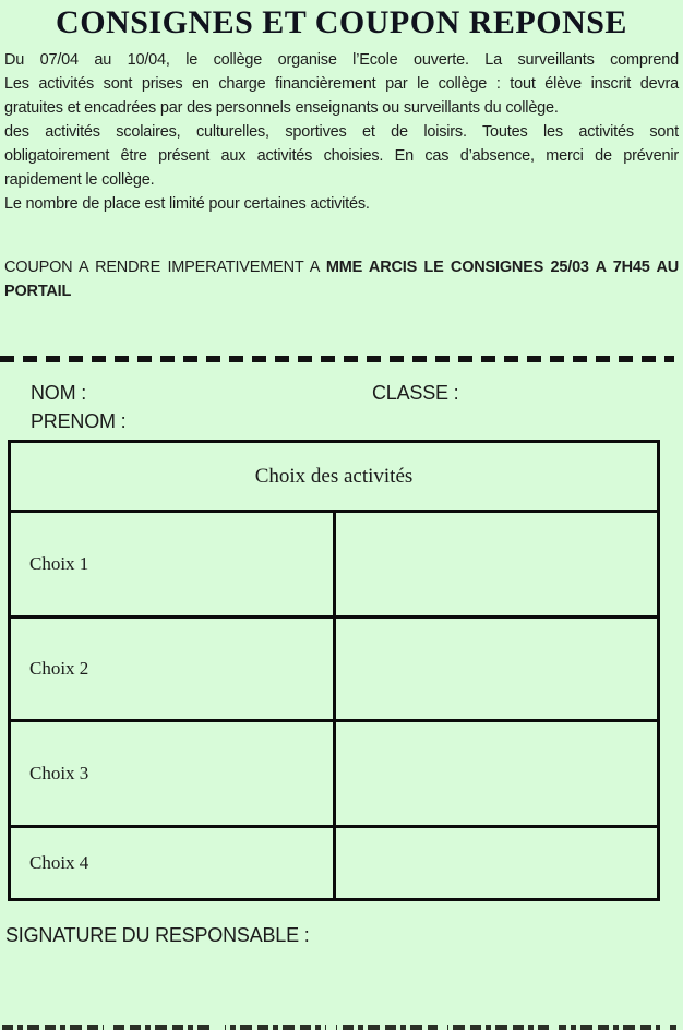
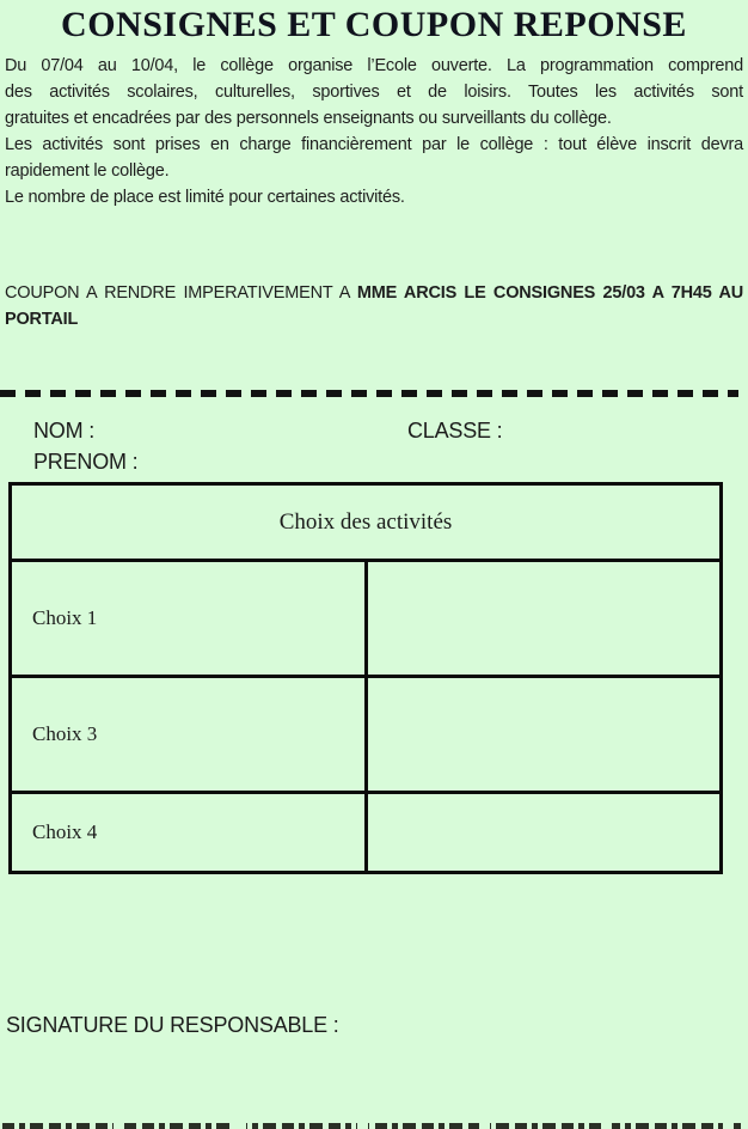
  CONSIGNES ET COUPON REPONSE
- Du 07/04 au 10/04, le collège organise l’Ecole ouverte. La surveillants comprend
+ Du 07/04 au 10/04, le collège organise l’Ecole ouverte. La programmation comprend
- Les activités sont prises en charge financièrement par le collège : tout élève inscrit devra
+ des activités scolaires, culturelles, sportives et de loisirs. Toutes les activités sont
  gratuites et encadrées par des personnels enseignants ou surveillants du collège.
- des activités scolaires, culturelles, sportives et de loisirs. Toutes les activités sont
+ Les activités sont prises en charge financièrement par le collège : tout élève inscrit devra
- obligatoirement être présent aux activités choisies. En cas d’absence, merci de prévenir
  rapidement le collège.
  Le nombre de place est limité pour certaines activités.
  COUPON A RENDRE IMPERATIVEMENT A MME ARCIS LE CONSIGNES 25/03 A 7H45 AU PORTAIL
  NOM :
  CLASSE :
  PRENOM :
  Choix des activités
  Choix 1
- Choix 2
  Choix 3
  Choix 4
  SIGNATURE DU RESPONSABLE :
